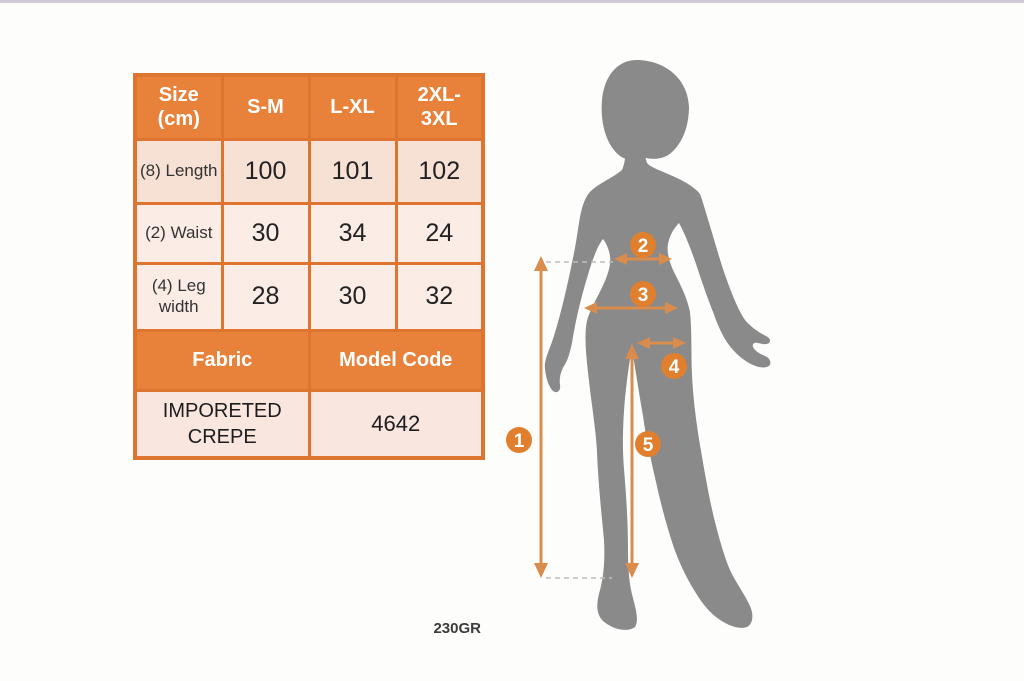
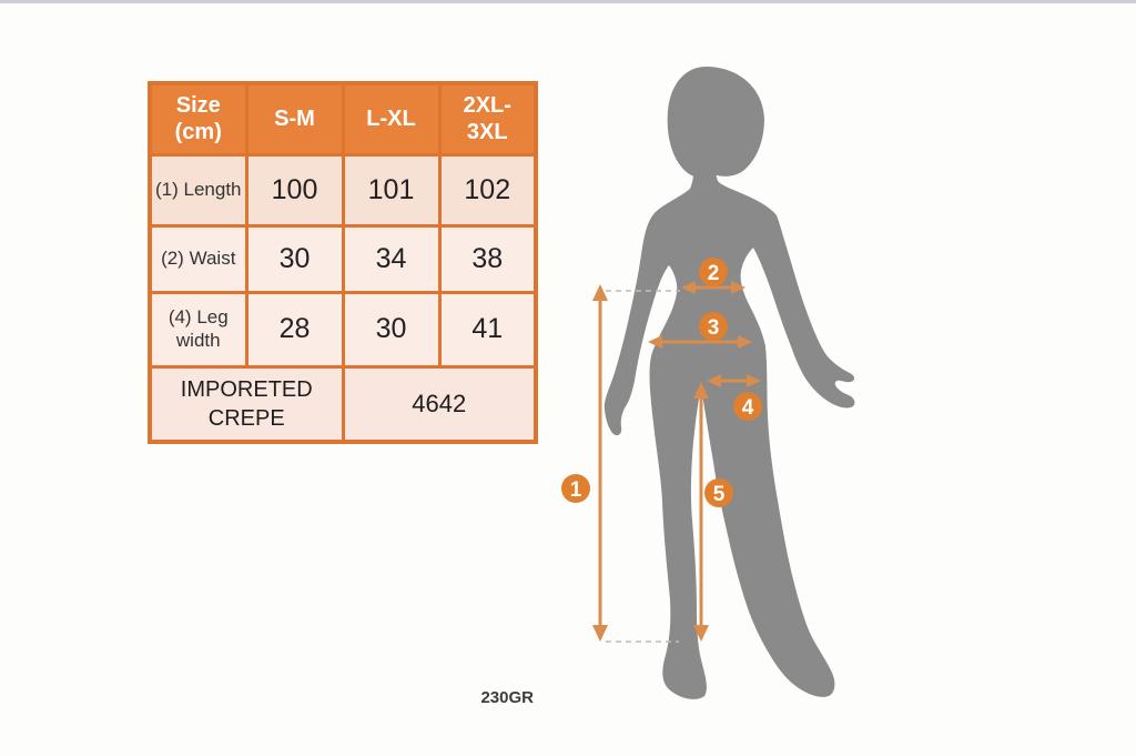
  Size (cm)	S-M	L-XL	2XL-3XL
- (8) Length	100	101	102
+ (1) Length	100	101	102
- (2) Waist	30	34	24
+ (2) Waist	30	34	38
- (4) Leg width	28	30	32
+ (4) Leg width	28	30	41
- Fabric	Model Code
  IMPORETED CREPE	4642
  230GR
  1
  2
  3
  4
  5
